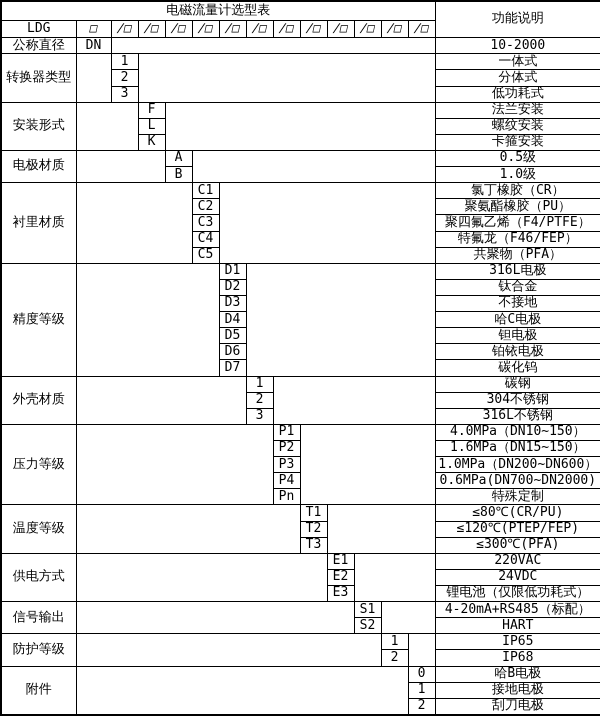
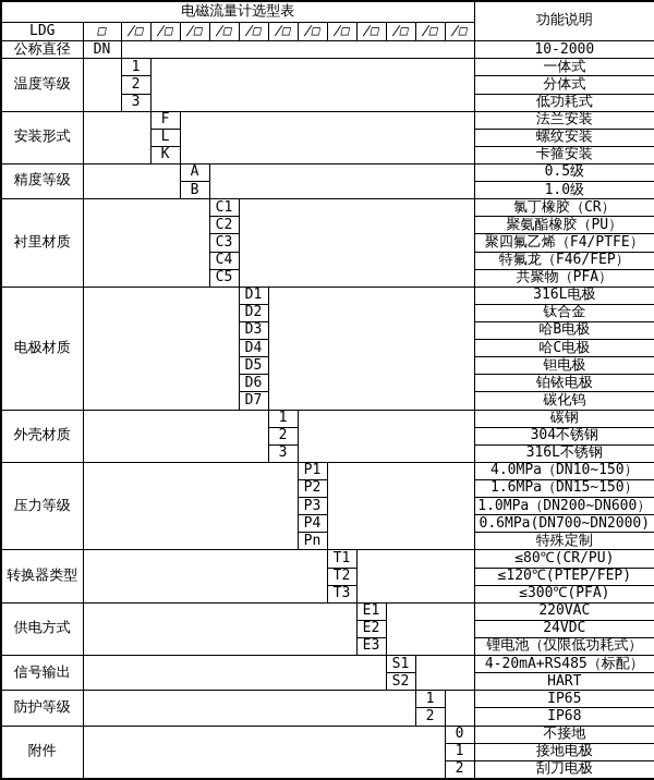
  电磁流量计选型表	功能说明
  公称直径	DN		10-2000
- 转换器类型		1		一体式
+ 温度等级		1		一体式
  2	分体式
  3	低功耗式
  安装形式		F		法兰安装
  L	螺纹安装
  K	卡箍安装
- 电极材质		A		0.5级
+ 精度等级		A		0.5级
  B	1.0级
  衬里材质		C1		氯丁橡胶（CR）
  C2	聚氨酯橡胶（PU）
  C3	聚四氟乙烯（F4/PTFE）
  C4	特氟龙（F46/FEP）
  C5	共聚物（PFA）
- 精度等级		D1		316L电极
+ 电极材质		D1		316L电极
  D2	钛合金
- D3	不接地
+ D3	哈B电极
  D4	哈C电极
  D5	钽电极
  D6	铂铱电极
  D7	碳化钨
  外壳材质		1		碳钢
  2	304不锈钢
  3	316L不锈钢
  压力等级		P1		4.0MPa（DN10~150）
  P2	1.6MPa（DN15~150）
  P3	1.0MPa（DN200~DN600）
  P4	0.6MPa(DN700~DN2000)
  Pn	特殊定制
- 温度等级		T1		≤80℃(CR/PU)
+ 转换器类型		T1		≤80℃(CR/PU)
  T2	≤120℃(PTEP/FEP)
  T3	≤300℃(PFA)
  供电方式		E1		220VAC
  E2	24VDC
  E3	锂电池（仅限低功耗式）
  信号输出		S1		4-20mA+RS485（标配）
  S2	HART
  防护等级		1		IP65
  2	IP68
- 附件		0	哈B电极
+ 附件		0	不接地
  1	接地电极
  2	刮刀电极
